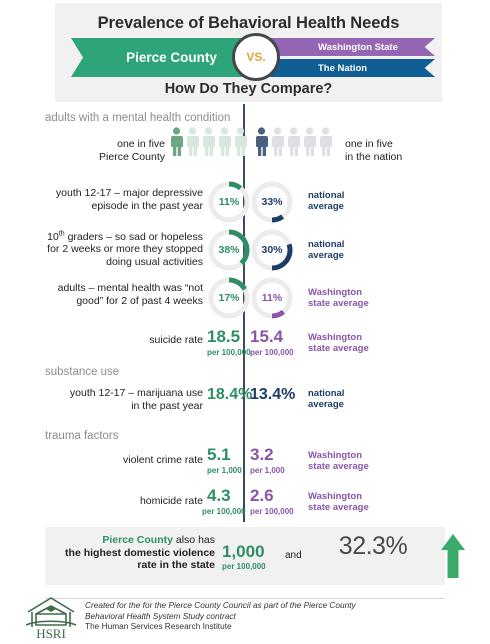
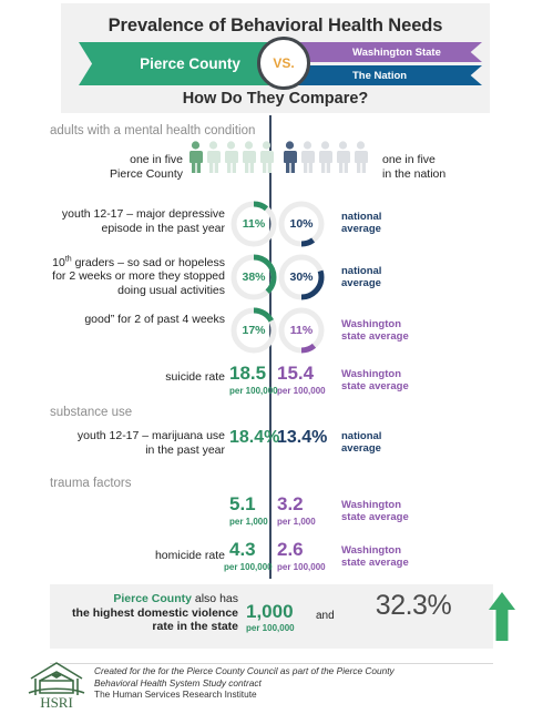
  Prevalence of Behavioral Health Needs
  Pierce County
  Washington State
  The Nation
  VS.
  How Do They Compare?
  adults with a mental health condition
  one in five
  Pierce County
  one in five
  in the nation
  youth 12-17 – major depressive
  episode in the past year
  11%
- 33%
+ 10%
  national
  average
  10 graders – so sad or hopeless
  for 2 weeks or more they stopped
  doing usual activities
  38%
  30%
  national
  average
- adults – mental health was “not
  good” for 2 of past 4 weeks
  17%
  11%
  Washington
  state average
  suicide rate
  18.5
  per 100,000
  15.4
  per 100,000
  Washington
  state average
  substance use
  youth 12-17 – marijuana use
  in the past year
  18.4%
  13.4%
  national
  average
  trauma factors
- violent crime rate
  5.1
  per 1,000
  3.2
  per 1,000
  Washington
  state average
  homicide rate
  4.3
  per 100,000
  2.6
  per 100,000
  Washington
  state average
  Pierce County also has
  the highest domestic violence
  rate in the state
  1,000
  per 100,000
  and
  32.3%
  HSRI
  Created for the for the Pierce County Council as part of the Pierce County
  Behavioral Health System Study contract
  The Human Services Research Institute
